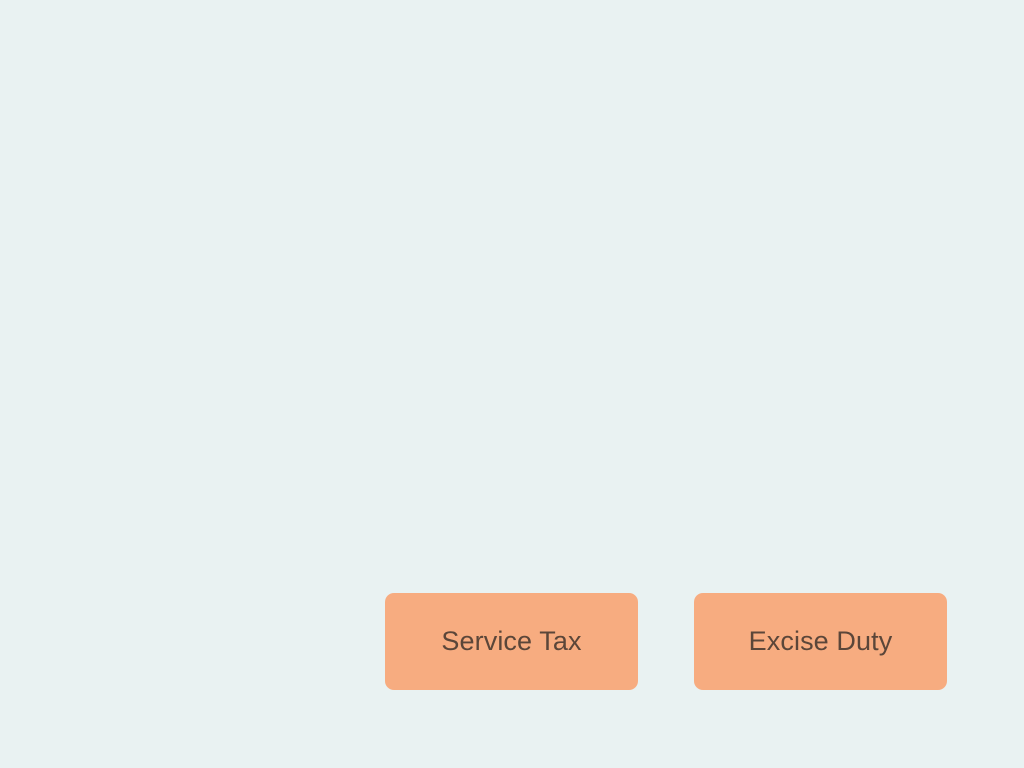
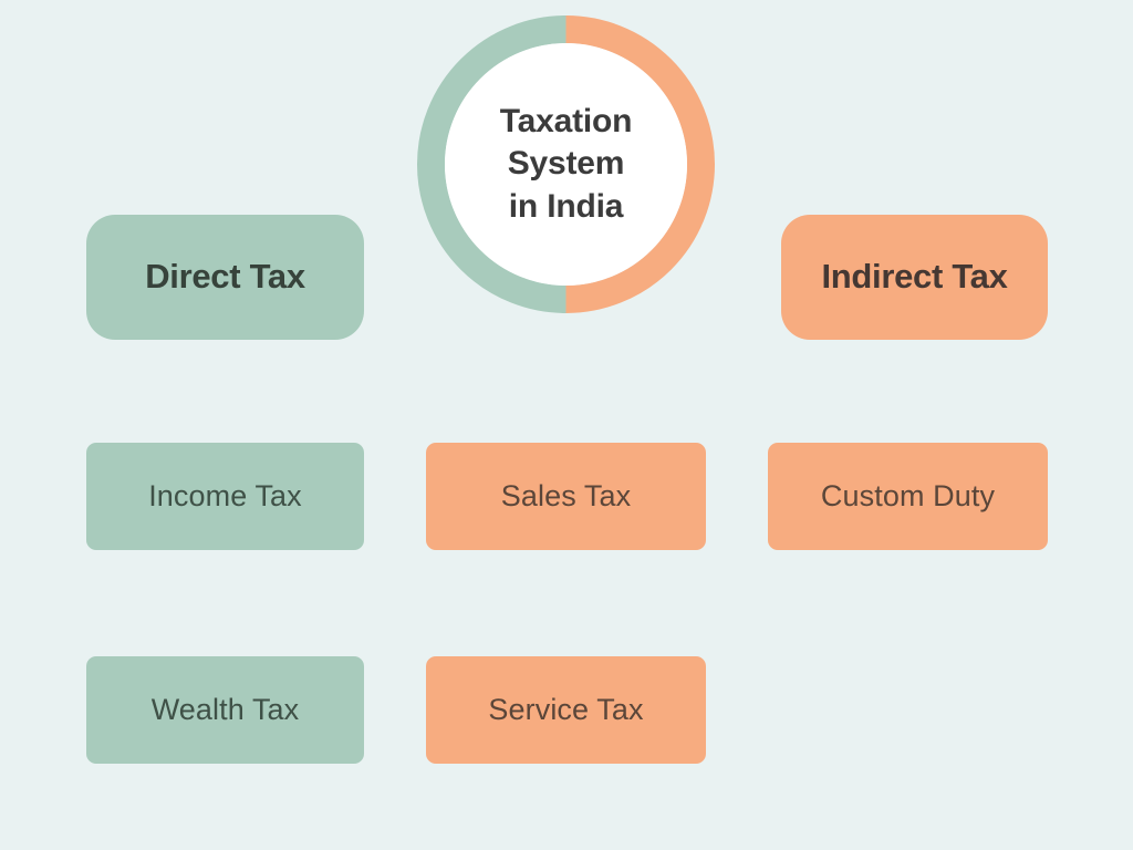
+ Taxation
+ System
+ in India
+ Direct Tax
+ Indirect Tax
+ Income Tax
+ Sales Tax
+ Custom Duty
+ Wealth Tax
  Service Tax
- Excise Duty
